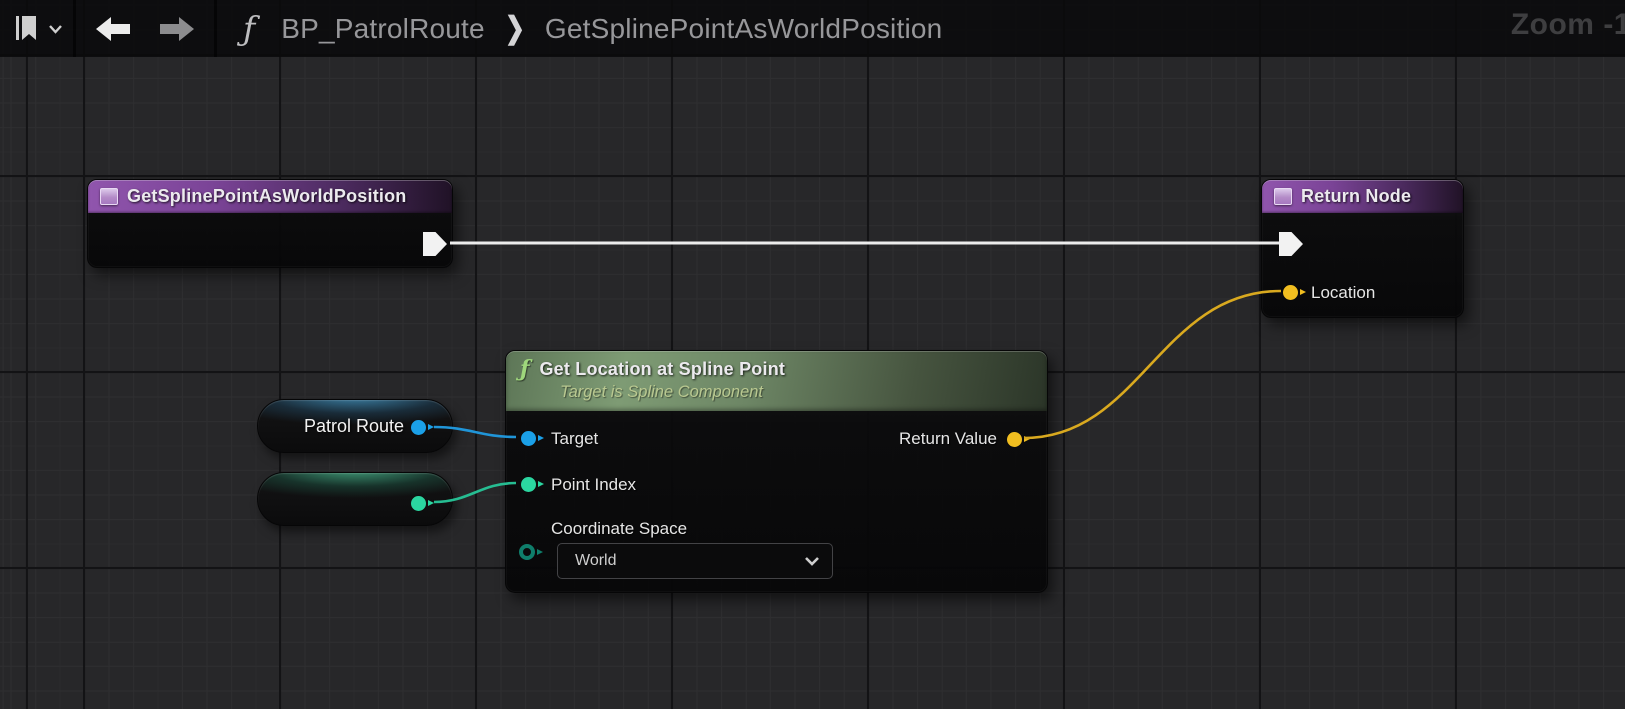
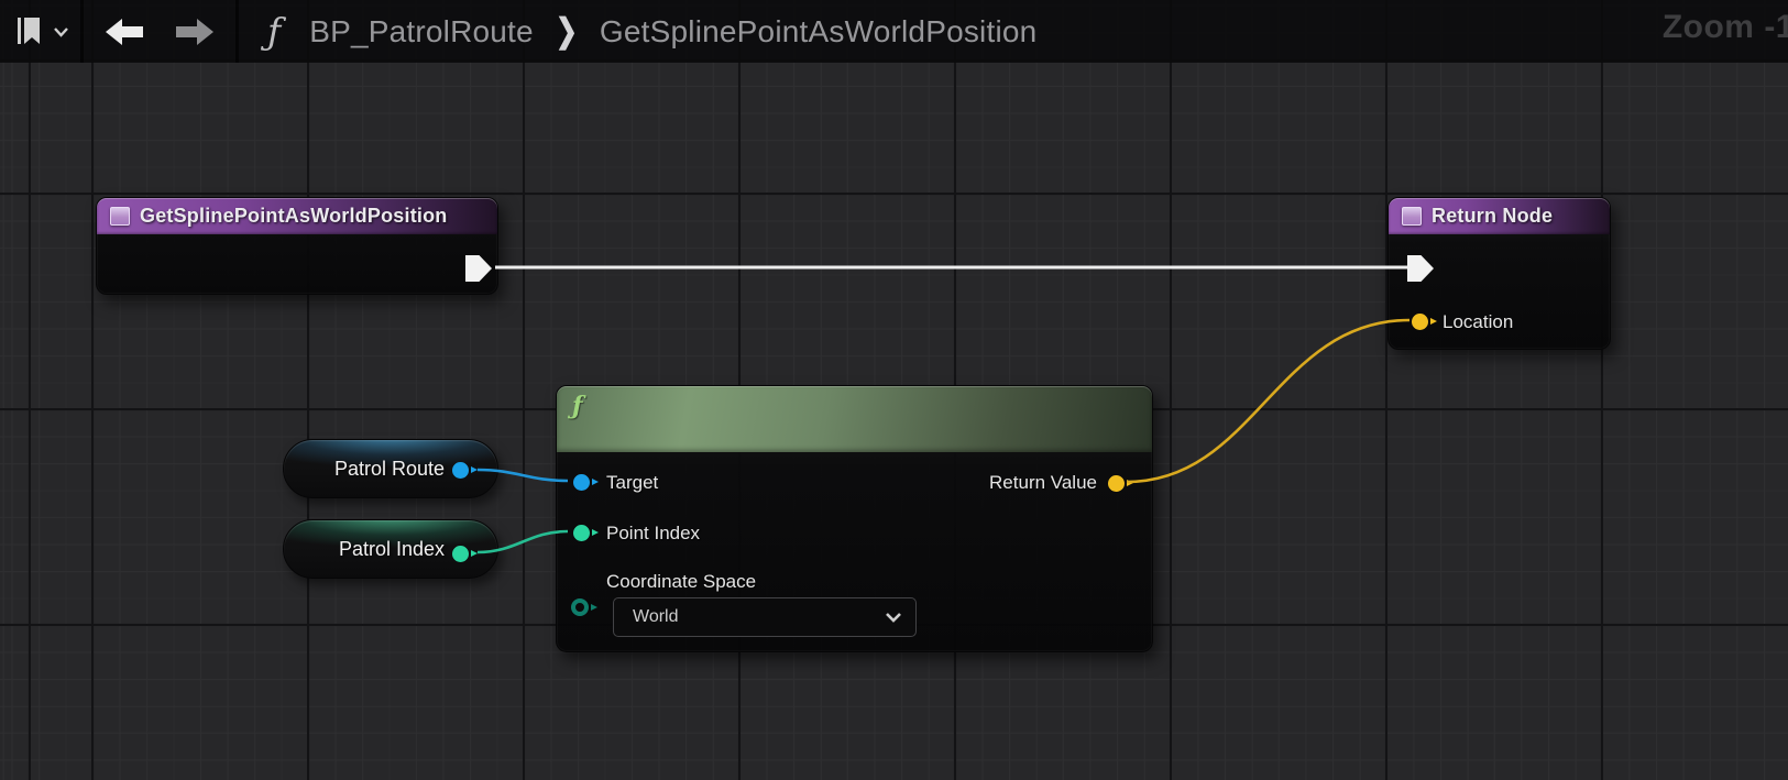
  ƒ
  BP_PatrolRoute
  ❯
  GetSplinePointAsWorldPosition
  Zoom -1
  GetSplinePointAsWorldPosition
  Return Node
  Location
  ƒ
- Get Location at Spline Point
- Target is Spline Component
  Target
  Point Index
  Coordinate Space
  World
  Return Value
  Patrol Route
+ Patrol Index
